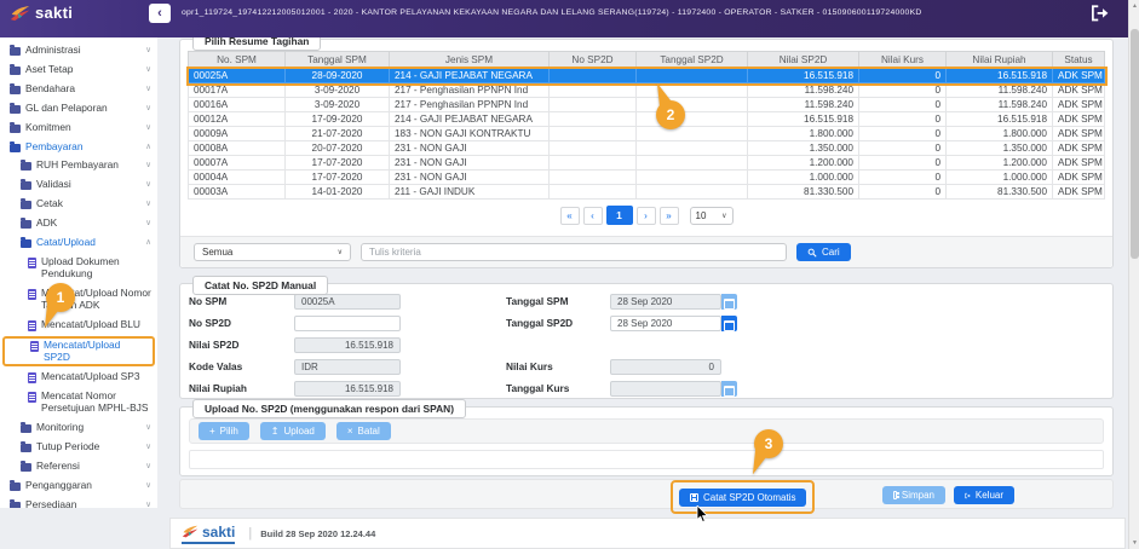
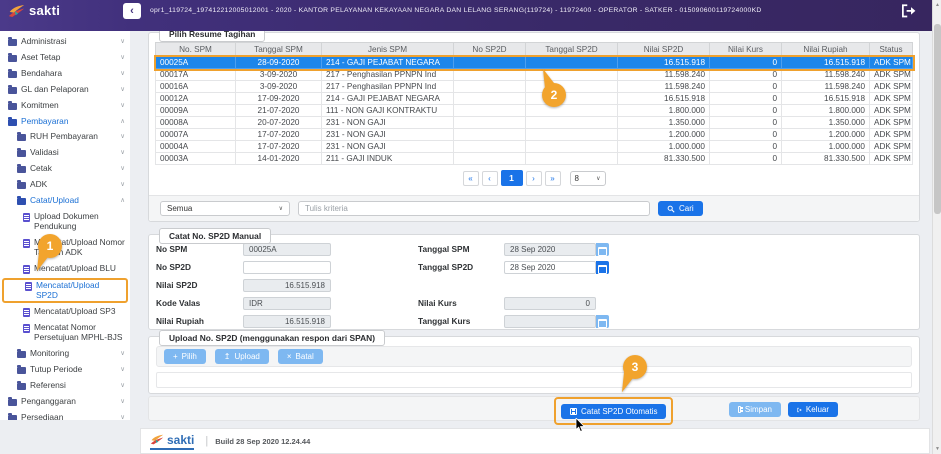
  sakti
  ‹
  Administrasi
  Aset Tetap
  Bendahara
  GL dan Pelaporan
  Komitmen
  Pembayaran
  RUH Pembayaran
  Validasi
  Cetak
  ADK
  Catat/Upload
  Upload Dokumen Pendukung
  Mencatat/Upload BLU
  Mencatat/Upload SP2D
  1
  Mencatat/Upload SP3
  Mencatat Nomor Persetujuan MPHL-BJS
  Monitoring
  Tutup Periode
  Referensi
  Penganggaran
  Persediaan
  Pilih Resume Tagihan
  No. SPM	Tanggal SPM	Jenis SPM	No SP2D	Tanggal SP2D	Nilai SP2D	Nilai Kurs	Nilai Rupiah	Status
  00025A	28-09-2020	214 - GAJI PEJABAT NEGARA			16.515.918	0	16.515.918	ADK SPM
  00017A	3-09-2020	217 - Penghasilan PPNPN Ind			11.598.240	0	11.598.240	ADK SPM
  00016A	3-09-2020	217 - Penghasilan PPNPN Ind			11.598.240	0	11.598.240	ADK SPM
  00012A	17-09-2020	214 - GAJI PEJABAT NEGARA			16.515.918	0	16.515.918	ADK SPM
- 00009A	21-07-2020	183 - NON GAJI KONTRAKTU			1.800.000	0	1.800.000	ADK SPM
+ 00009A	21-07-2020	111 - NON GAJI KONTRAKTU			1.800.000	0	1.800.000	ADK SPM
  00008A	20-07-2020	231 - NON GAJI			1.350.000	0	1.350.000	ADK SPM
  00007A	17-07-2020	231 - NON GAJI			1.200.000	0	1.200.000	ADK SPM
  00004A	17-07-2020	231 - NON GAJI			1.000.000	0	1.000.000	ADK SPM
  00003A	14-01-2020	211 - GAJI INDUK			81.330.500	0	81.330.500	ADK SPM
  «
  ‹
  1
  ›
  »
- 10
+ 8
  Semua
  Tulis kriteria
  Cari
  2
  Catat No. SP2D Manual
  No SPM
  00025A
  Tanggal SPM
  28 Sep 2020
  No SP2D
  Tanggal SP2D
  28 Sep 2020
  Nilai SP2D
  16.515.918
  Kode Valas
  IDR
  Nilai Kurs
  0
  Nilai Rupiah
  16.515.918
  Tanggal Kurs
  Upload No. SP2D (menggunakan respon dari SPAN)
  +
  Pilih
  ↥
  Upload
  ×
  Batal
  Catat SP2D Otomatis
  Simpan
  Keluar
  3
  sakti
  |
  Build 28 Sep 2020 12.24.44
